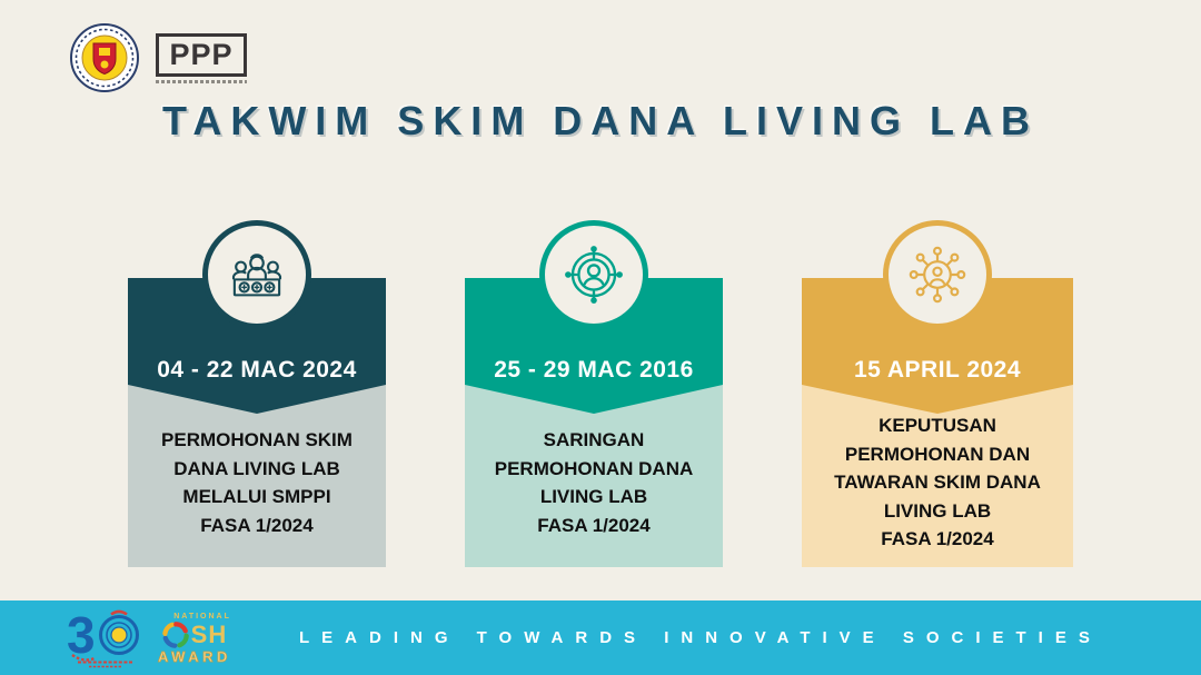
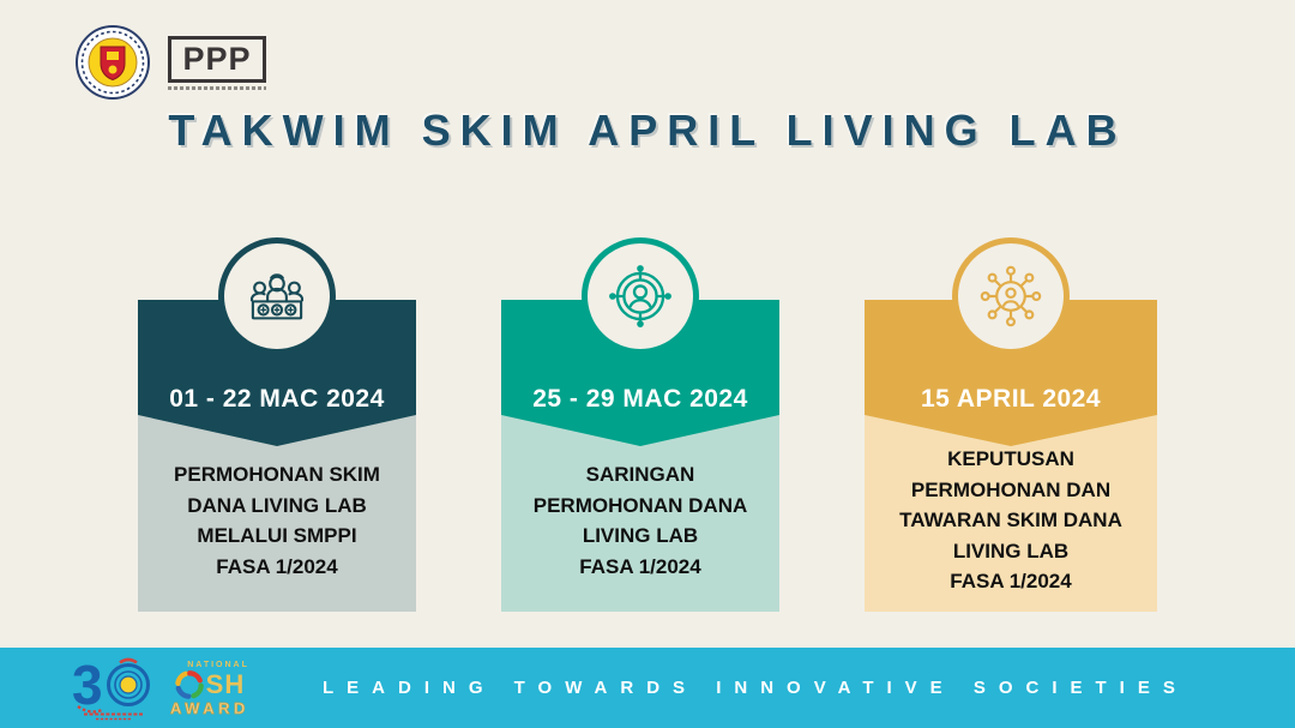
  PPP
- TAKWIM SKIM DANA LIVING LAB
+ TAKWIM SKIM APRIL LIVING LAB
- 04 - 22 MAC 2024
+ 01 - 22 MAC 2024
  PERMOHONAN SKIM
  DANA LIVING LAB
  MELALUI SMPPI
  FASA 1/2024
- 25 - 29 MAC 2016
+ 25 - 29 MAC 2024
  SARINGAN
  PERMOHONAN DANA
  LIVING LAB
  FASA 1/2024
  15 APRIL 2024
  KEPUTUSAN
  PERMOHONAN DAN
  TAWARAN SKIM DANA
  LIVING LAB
  FASA 1/2024
  3
  SH
  AWARD
  LEADING TOWARDS INNOVATIVE SOCIETIES
